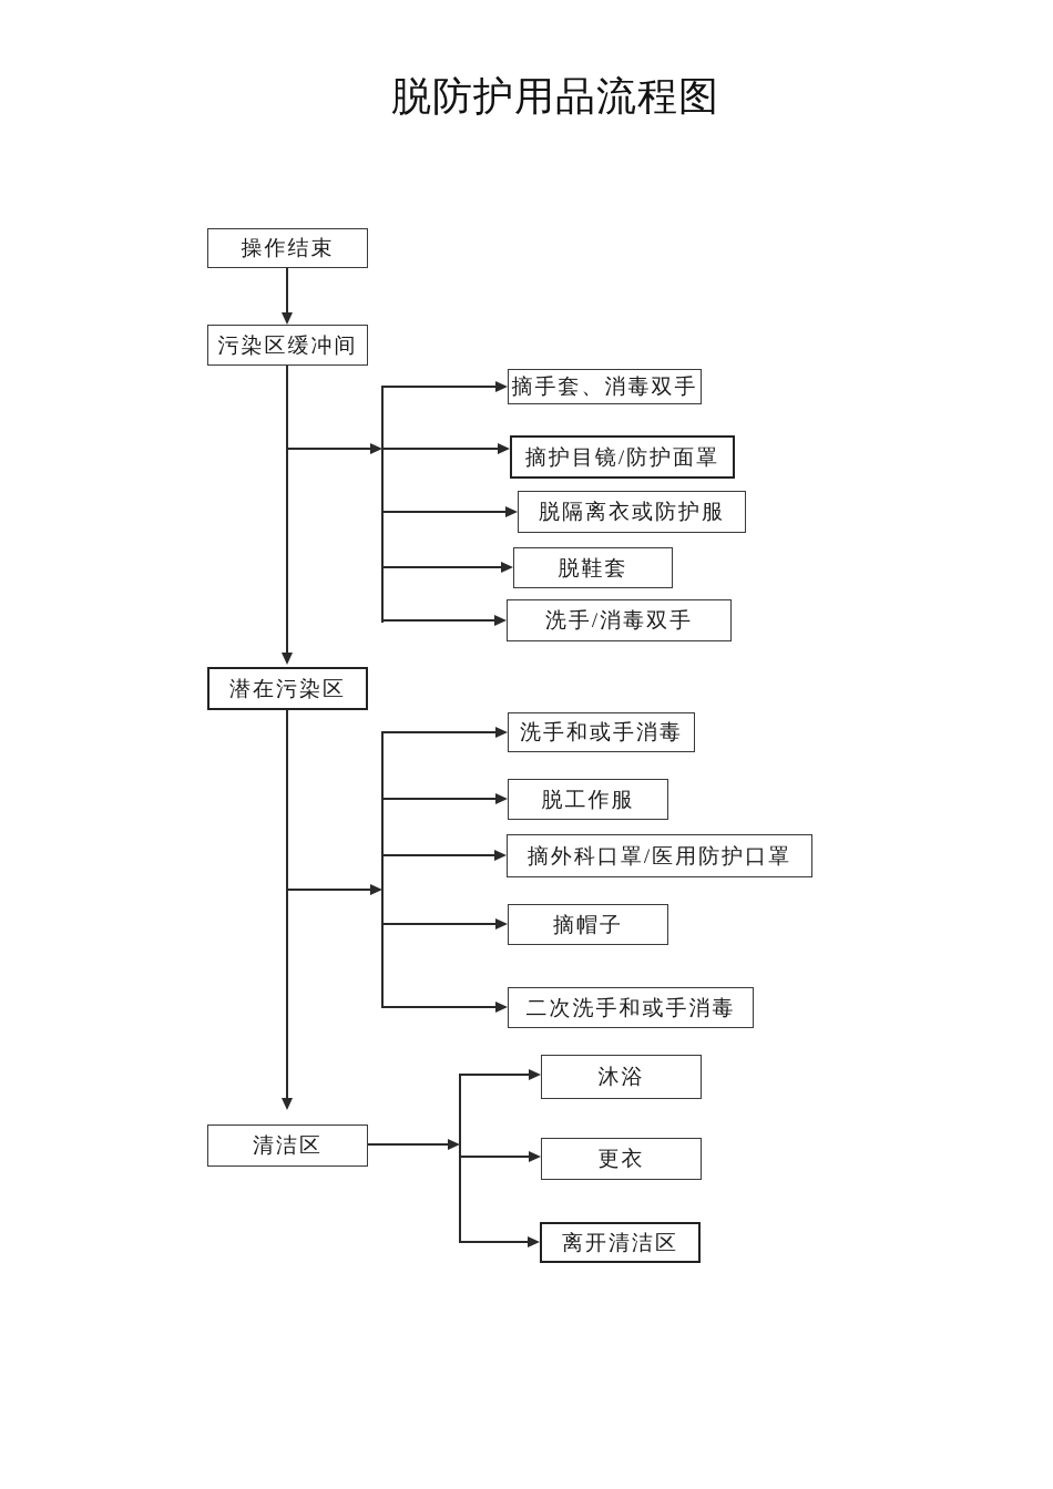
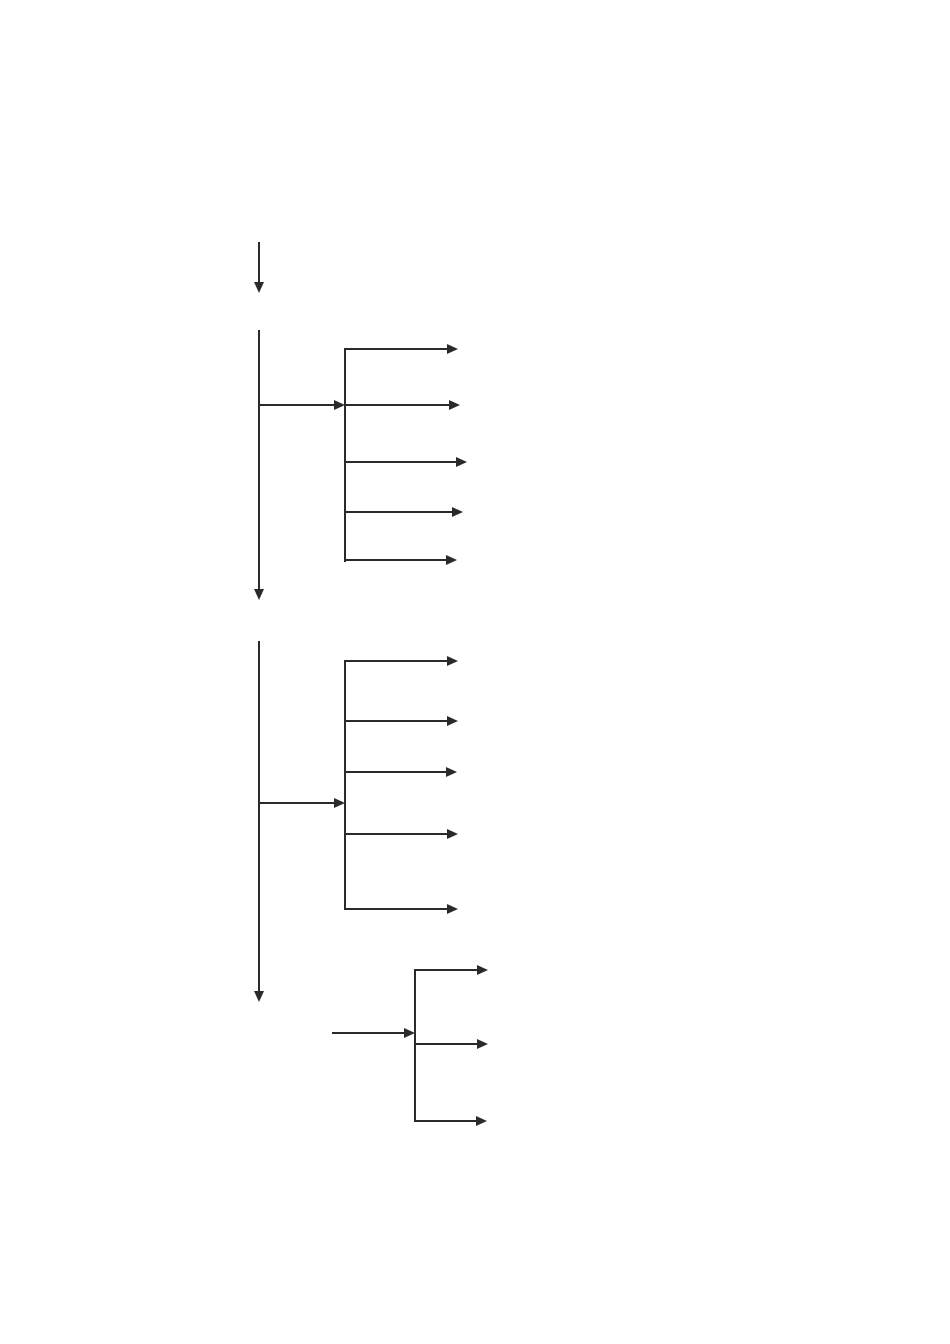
- 脱防护用品流程图
- 操作结束
- 污染区缓冲间
- 潜在污染区
- 清洁区
- 摘手套、消毒双手
- 摘护目镜/防护面罩
- 脱隔离衣或防护服
- 脱鞋套
- 洗手/消毒双手
- 洗手和或手消毒
- 脱工作服
- 摘外科口罩/医用防护口罩
- 摘帽子
- 二次洗手和或手消毒
- 沐浴
- 更衣
- 离开清洁区
